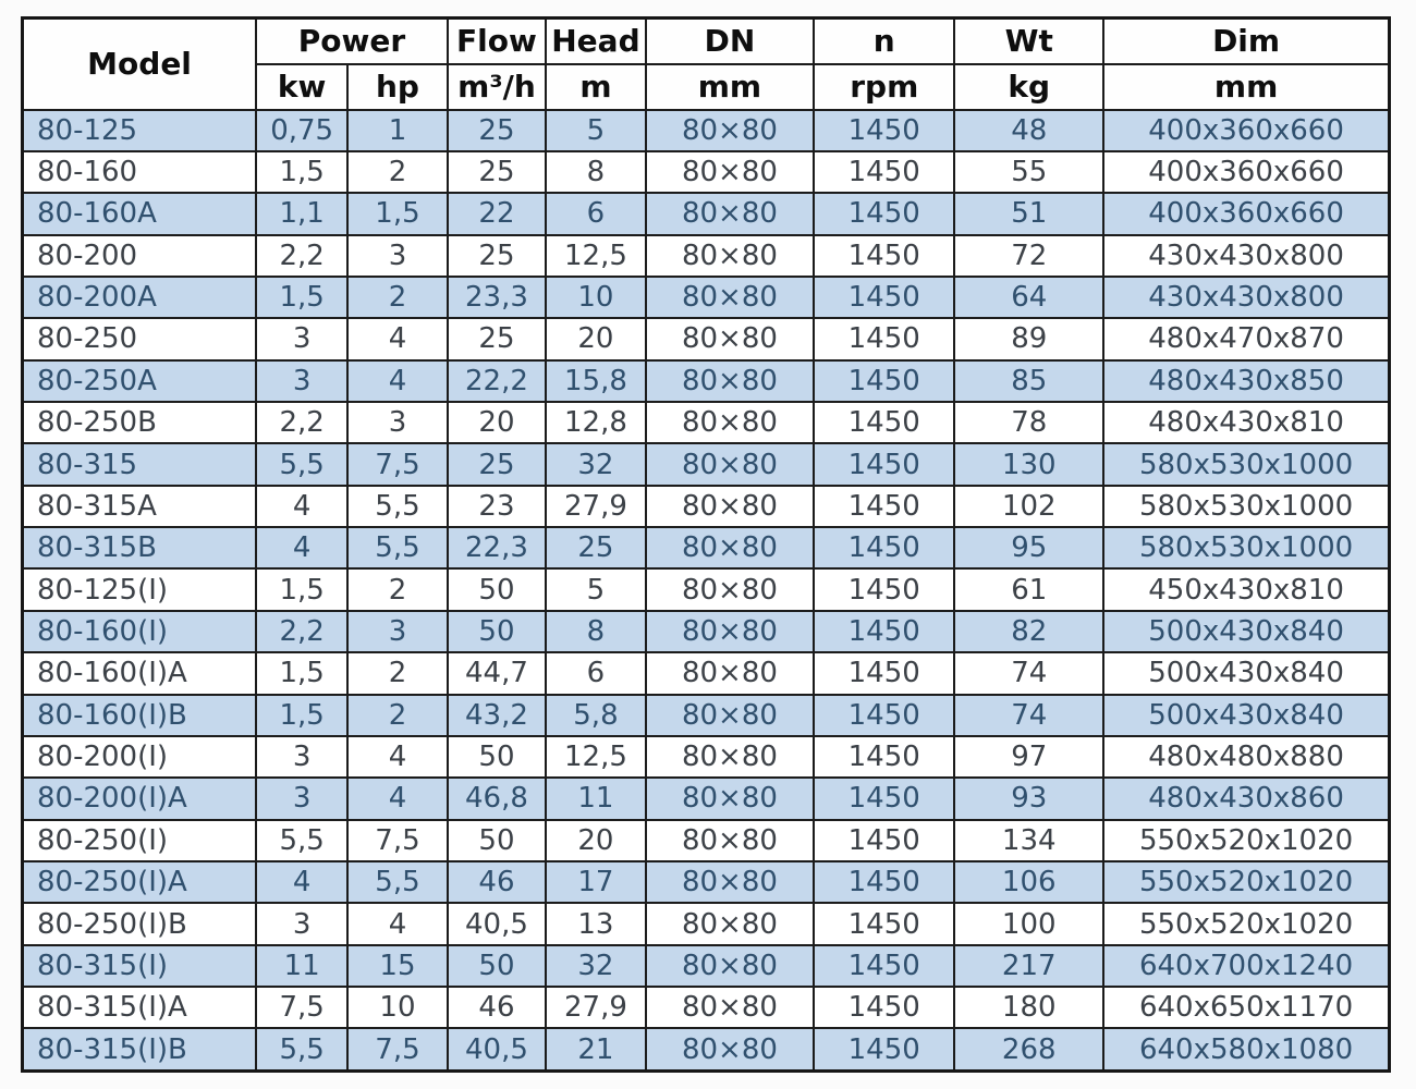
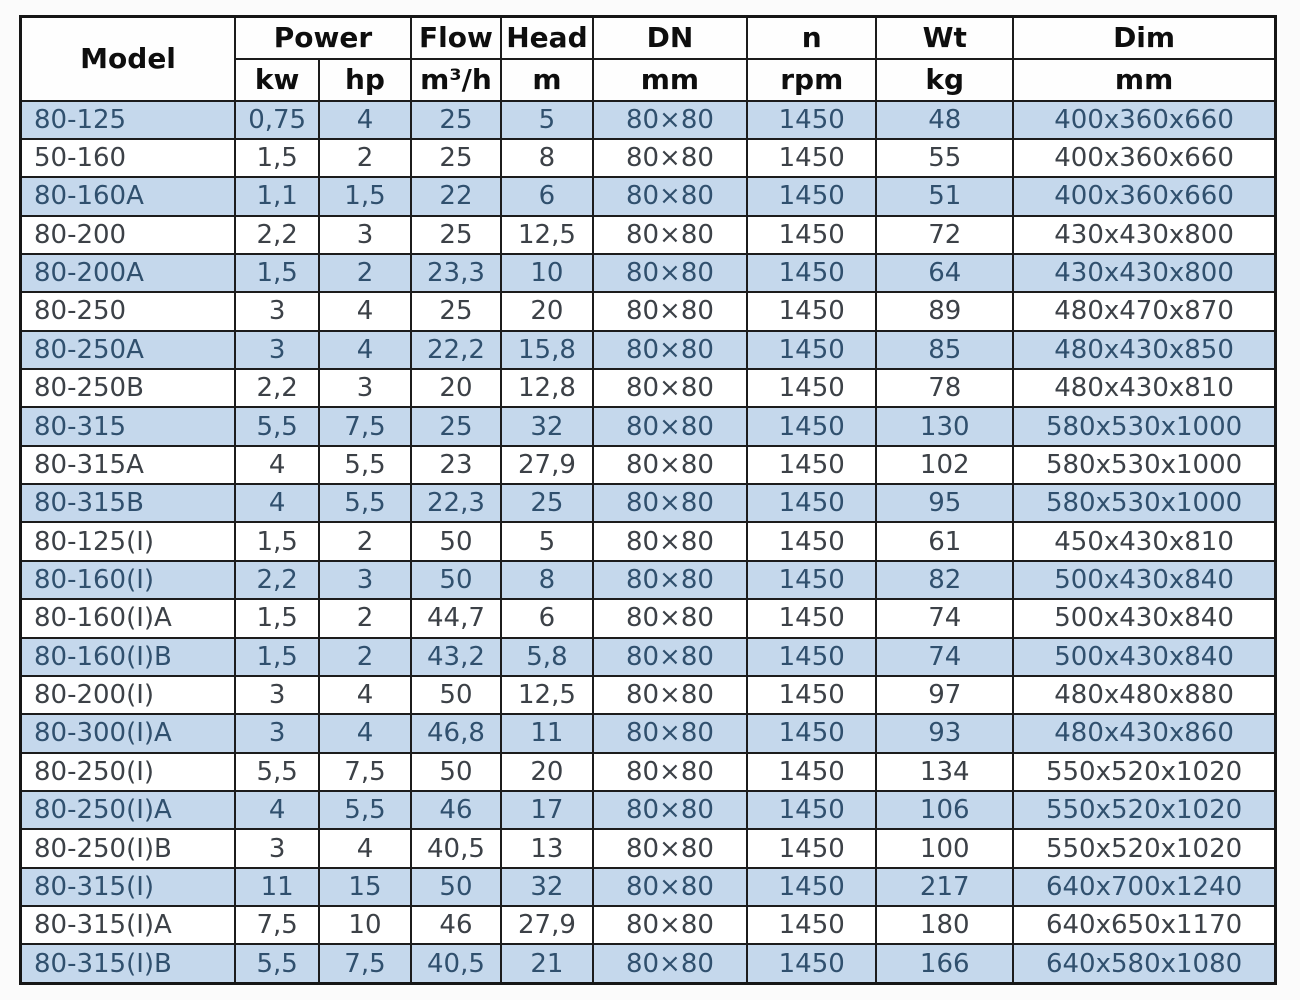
  Model	Power	Flow	Head	DN	n	Wt	Dim
  kw	hp	m³/h	m	mm	rpm	kg	mm
- 80-125	0,75	1	25	5	80×80	1450	48	400x360x660
+ 80-125	0,75	4	25	5	80×80	1450	48	400x360x660
- 80-160	1,5	2	25	8	80×80	1450	55	400x360x660
+ 50-160	1,5	2	25	8	80×80	1450	55	400x360x660
  80-160A	1,1	1,5	22	6	80×80	1450	51	400x360x660
  80-200	2,2	3	25	12,5	80×80	1450	72	430x430x800
  80-200A	1,5	2	23,3	10	80×80	1450	64	430x430x800
  80-250	3	4	25	20	80×80	1450	89	480x470x870
  80-250A	3	4	22,2	15,8	80×80	1450	85	480x430x850
  80-250B	2,2	3	20	12,8	80×80	1450	78	480x430x810
  80-315	5,5	7,5	25	32	80×80	1450	130	580x530x1000
  80-315A	4	5,5	23	27,9	80×80	1450	102	580x530x1000
  80-315B	4	5,5	22,3	25	80×80	1450	95	580x530x1000
  80-125(I)	1,5	2	50	5	80×80	1450	61	450x430x810
  80-160(I)	2,2	3	50	8	80×80	1450	82	500x430x840
  80-160(I)A	1,5	2	44,7	6	80×80	1450	74	500x430x840
  80-160(I)B	1,5	2	43,2	5,8	80×80	1450	74	500x430x840
  80-200(I)	3	4	50	12,5	80×80	1450	97	480x480x880
- 80-200(I)A	3	4	46,8	11	80×80	1450	93	480x430x860
+ 80-300(I)A	3	4	46,8	11	80×80	1450	93	480x430x860
  80-250(I)	5,5	7,5	50	20	80×80	1450	134	550x520x1020
  80-250(I)A	4	5,5	46	17	80×80	1450	106	550x520x1020
  80-250(I)B	3	4	40,5	13	80×80	1450	100	550x520x1020
  80-315(I)	11	15	50	32	80×80	1450	217	640x700x1240
  80-315(I)A	7,5	10	46	27,9	80×80	1450	180	640x650x1170
- 80-315(I)B	5,5	7,5	40,5	21	80×80	1450	268	640x580x1080
+ 80-315(I)B	5,5	7,5	40,5	21	80×80	1450	166	640x580x1080
